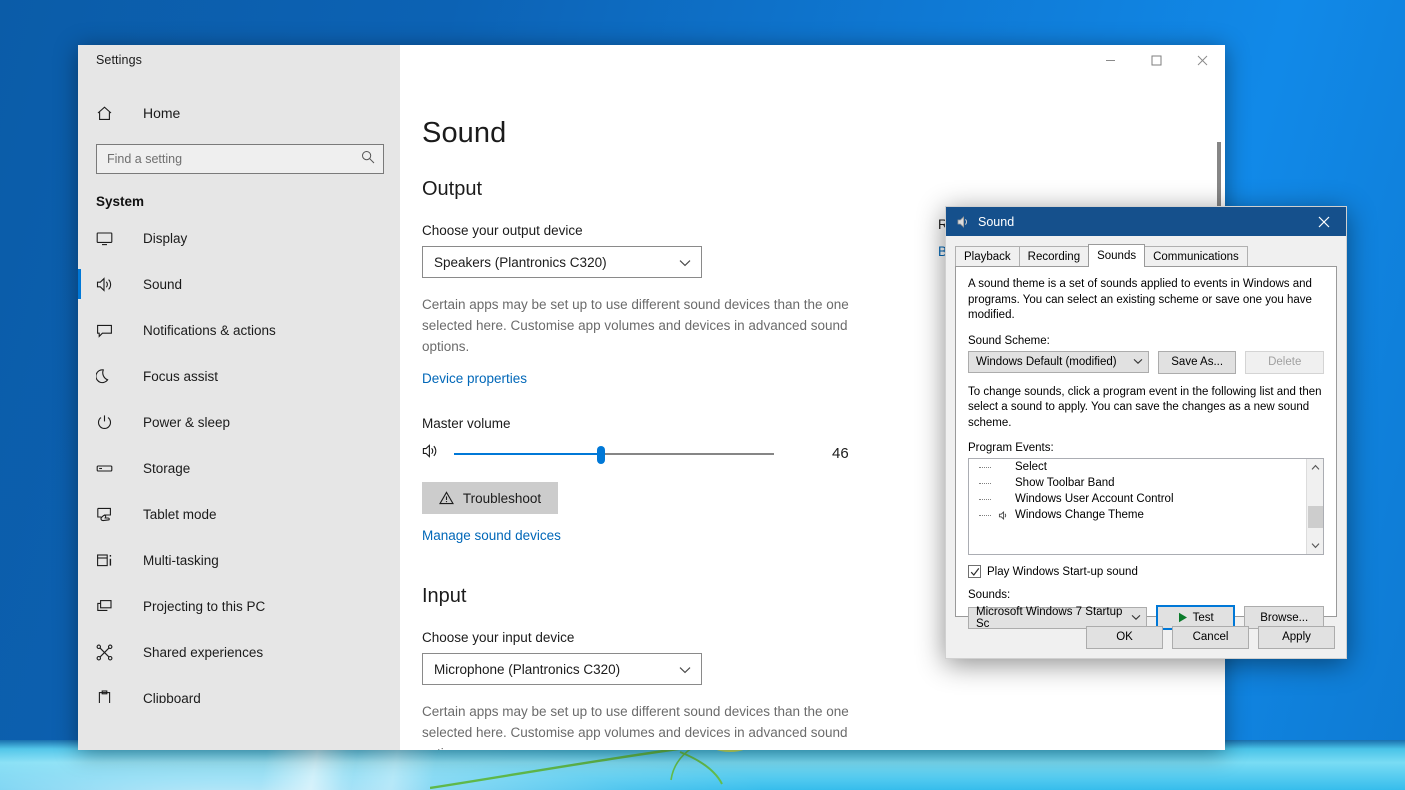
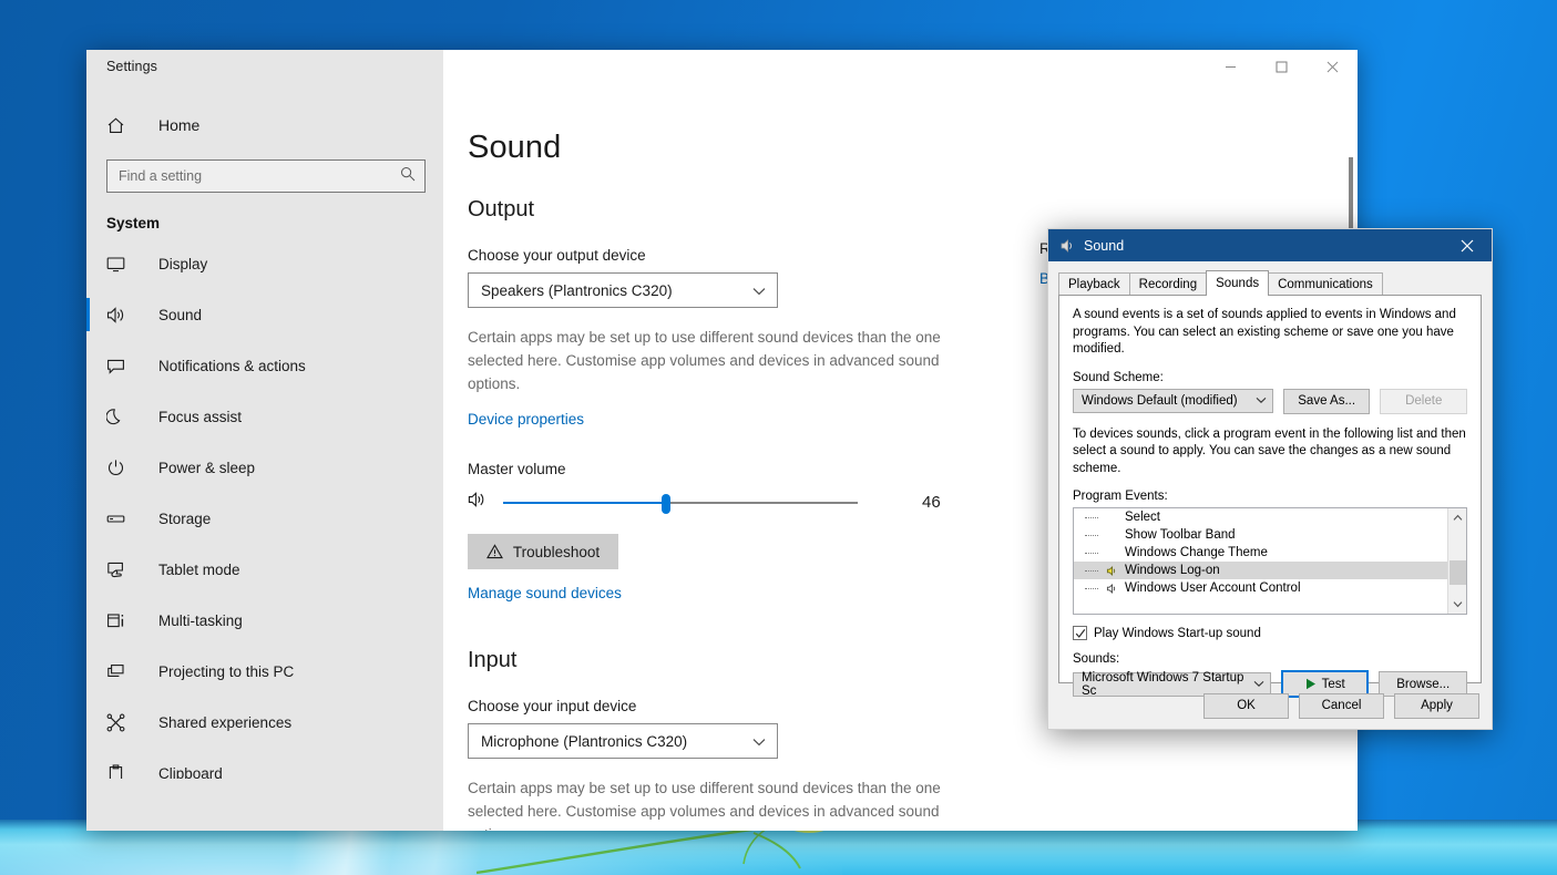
  Settings
  Home
  Find a setting
  System
  Display
  Sound
  Notifications & actions
  Focus assist
  Power & sleep
  Storage
  Tablet mode
  Multi-tasking
  Projecting to this PC
  Shared experiences
  Clipboard
  Sound
  Output
  Choose your output device
  Speakers (Plantronics C320)
  Certain apps may be set up to use different sound devices than the one selected here. Customise app volumes and devices in advanced sound options.
  Device properties
  Master volume
  46
  Troubleshoot
  Manage sound devices
  Input
  Choose your input device
  Microphone (Plantronics C320)
  Certain apps may be set up to use different sound devices than the one selected here. Customise app volumes and devices in advanced sound
  Sound
  Playback
  Recording
  Sounds
  Communications
- A sound theme is a set of sounds applied to events in Windows and programs. You can select an existing scheme or save one you have modified.
+ A sound events is a set of sounds applied to events in Windows and programs. You can select an existing scheme or save one you have modified.
  Sound Scheme:
  Windows Default (modified)
  Save As...
  Delete
- To change sounds, click a program event in the following list and then select a sound to apply. You can save the changes as a new sound scheme.
+ To devices sounds, click a program event in the following list and then select a sound to apply. You can save the changes as a new sound scheme.
  Program Events:
  Select
  Show Toolbar Band
- Windows User Account Control
+ Windows Change Theme
+ Windows Log-on
- Windows Change Theme
+ Windows User Account Control
  Play Windows Start-up sound
  Sounds:
  Microsoft Windows 7 Startup Sc
  Test
  Browse...
  OK
  Cancel
  Apply
